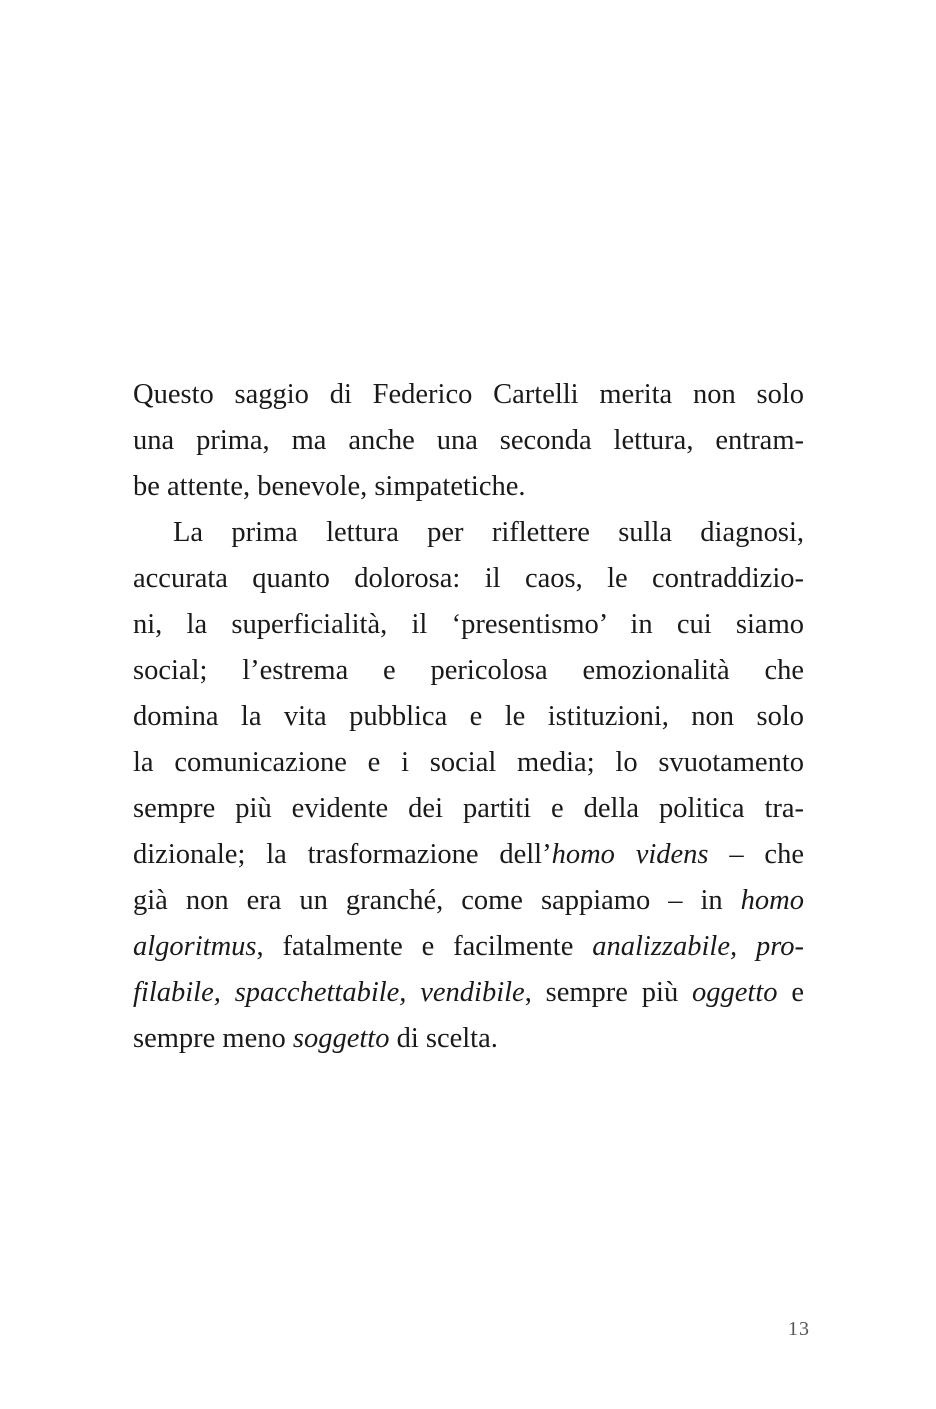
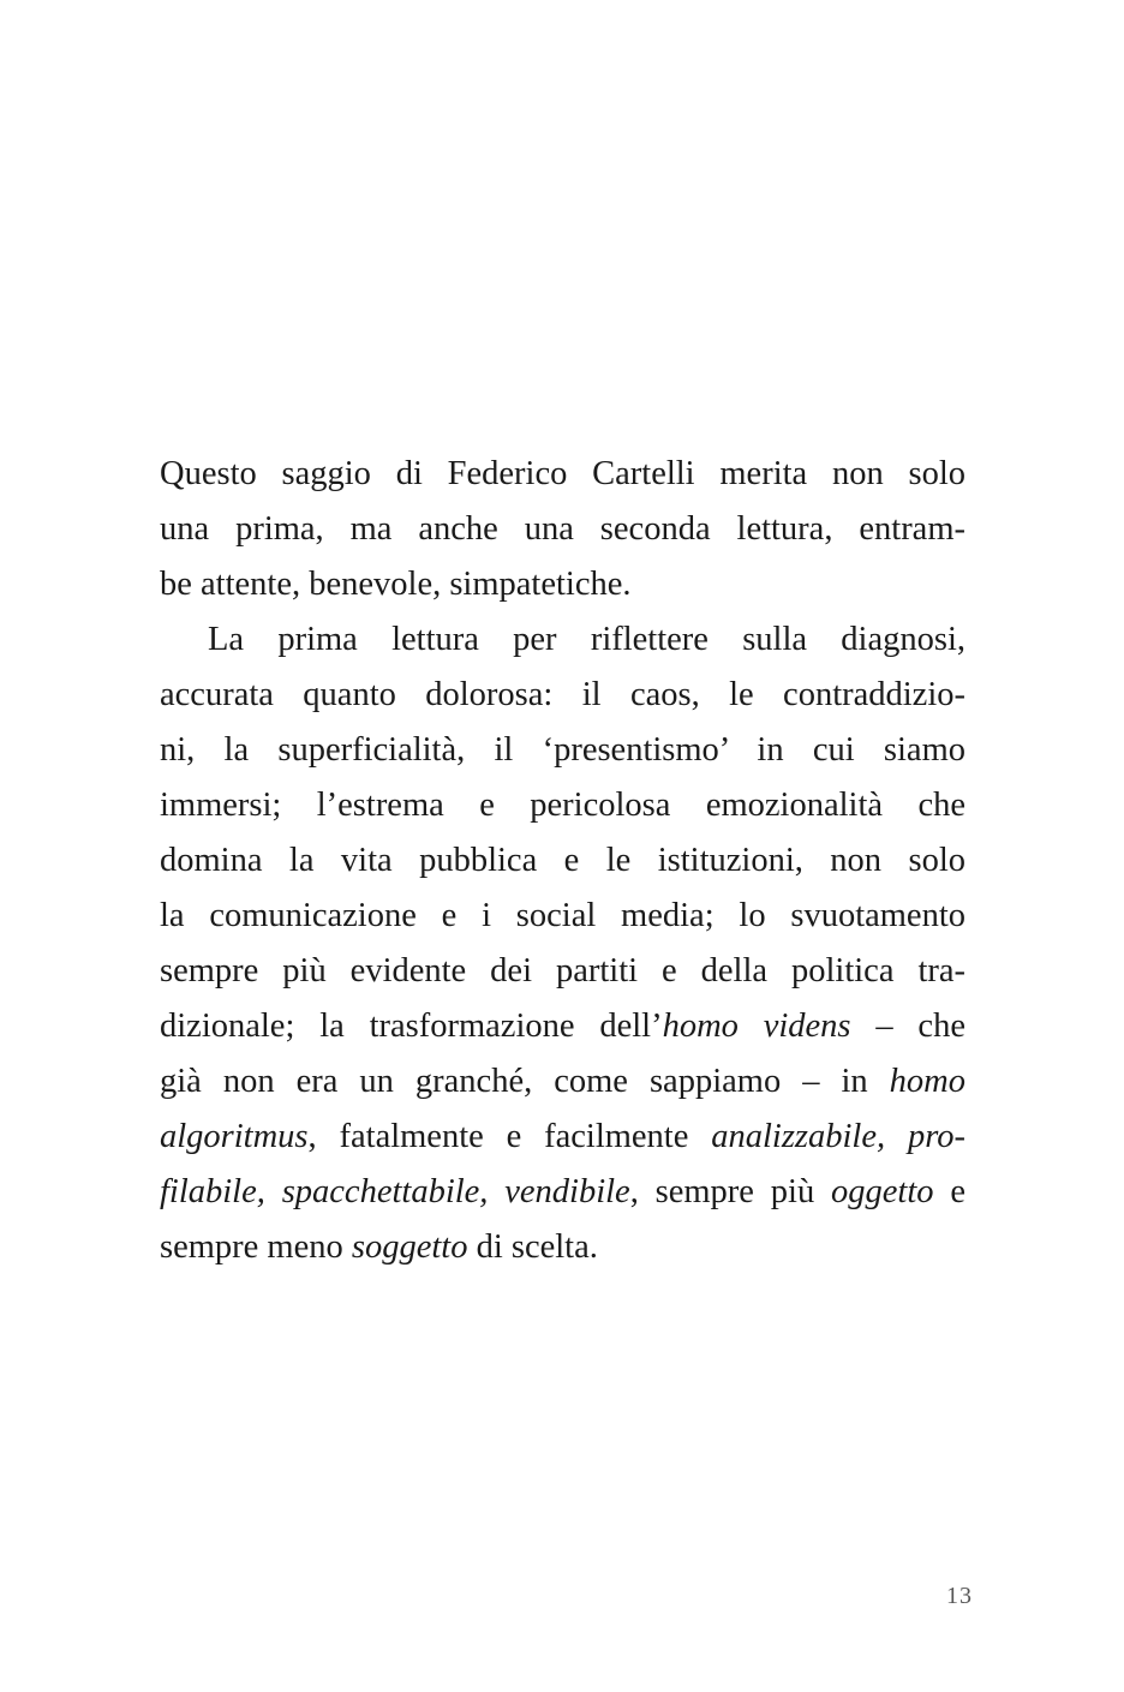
  Questo saggio di Federico Cartelli merita non solo
  una prima, ma anche una seconda lettura, entram-
  be attente, benevole, simpatetiche.
  La prima lettura per riflettere sulla diagnosi,
  accurata quanto dolorosa: il caos, le contraddizio-
  ni, la superficialità, il ‘presentismo’ in cui siamo
- social; l’estrema e pericolosa emozionalità che
+ immersi; l’estrema e pericolosa emozionalità che
  domina la vita pubblica e le istituzioni, non solo
  la comunicazione e i social media; lo svuotamento
  sempre più evidente dei partiti e della politica tra-
  dizionale; la trasformazione dell’homo videns – che
  già non era un granché, come sappiamo – in homo
  algoritmus, fatalmente e facilmente analizzabile, pro-
  filabile, spacchettabile, vendibile, sempre più oggetto e
  sempre meno soggetto di scelta.
  13
